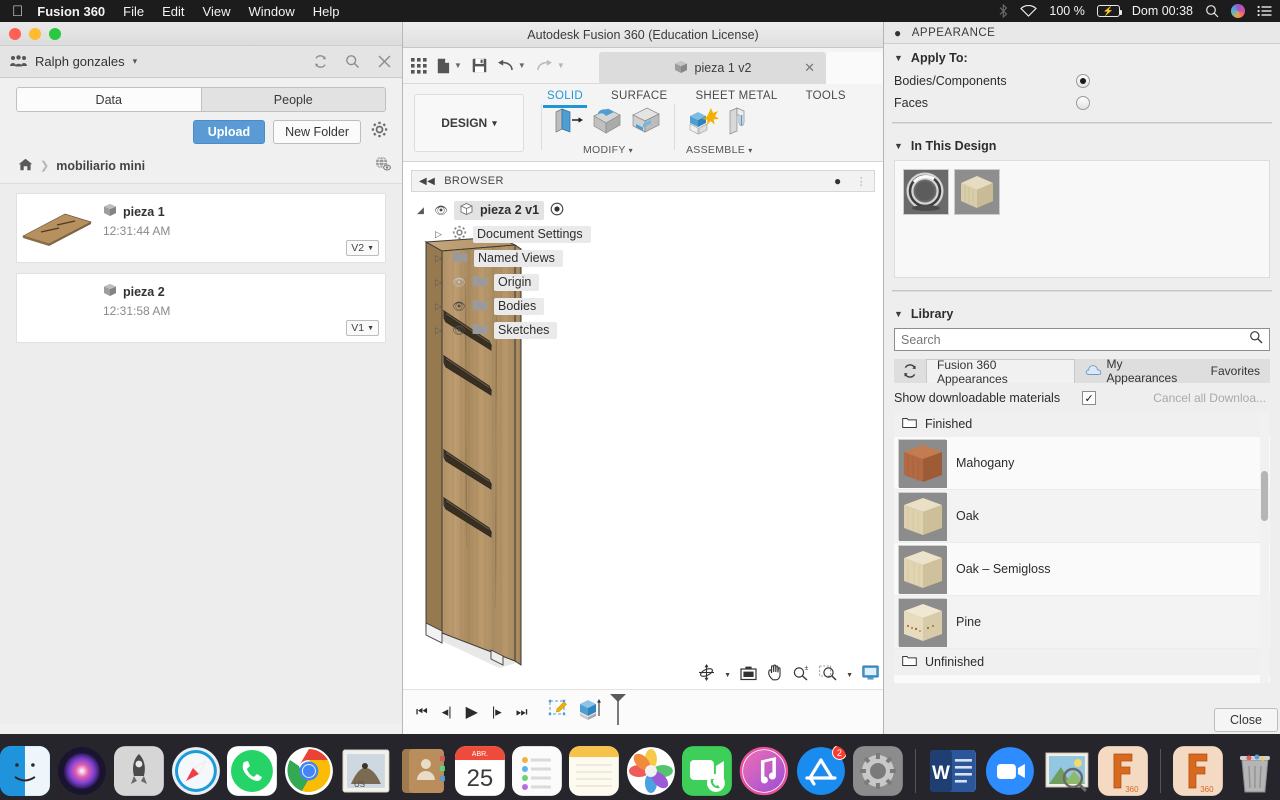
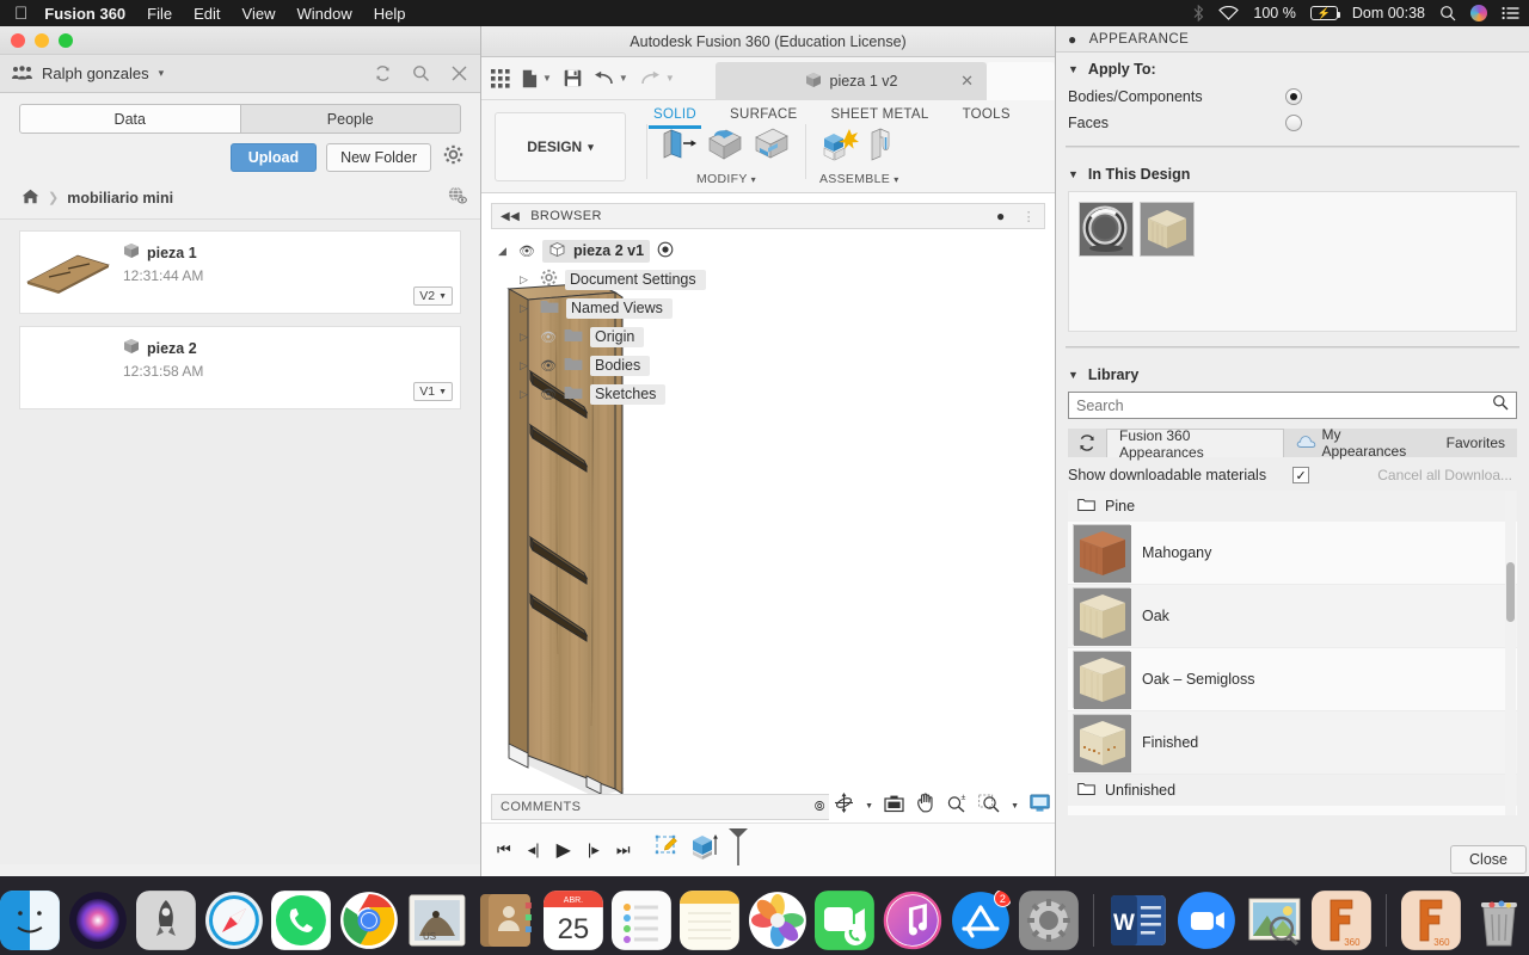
  
  Fusion 360
  File
  Edit
  View
  Window
  Help
  100 %
  ⚡
  Dom 00:38
  Ralph gonzales
  ▾
  Data
  People
  Upload
  New Folder
  ❯
  mobiliario mini
  pieza 1
  12:31:44 AM
  V2
  pieza 2
  12:31:58 AM
  V1
  Autodesk Fusion 360 (Education License)
  ▼
  ▼
  ▼
  pieza 1 v2
  ✕
  SOLID
  SURFACE
  SHEET METAL
  TOOLS
  DESIGN
  ▾
  MODIFY ▾
  ASSEMBLE ▾
  ◀◀
  BROWSER
  ●
  ⋮
  ◢
  👁
  pieza 2 v1
  ▷
  Document Settings
  ▷
  Named Views
  ▷
  👁
  Origin
  ▷
  👁
  Bodies
  ▷
  👁
  Sketches
+ COMMENTS
+ ⦾
  ⏮
  ◂|
  ▶
  |▸
  ⏭
  ●
  APPEARANCE
  ▼
  Apply To:
  Bodies/Components
  Faces
  ▼
  In This Design
  ▼
  Library
  Search
  Fusion 360 Appearances
  My Appearances
  Favorites
  Show downloadable materials
  ✓
  Cancel all Downloa...
- Finished
+ Pine
  Mahogany
  Oak
  Oak – Semigloss
- Pine
+ Finished
  Unfinished
  Close
  US
  25
  2
  W
  360
  360
